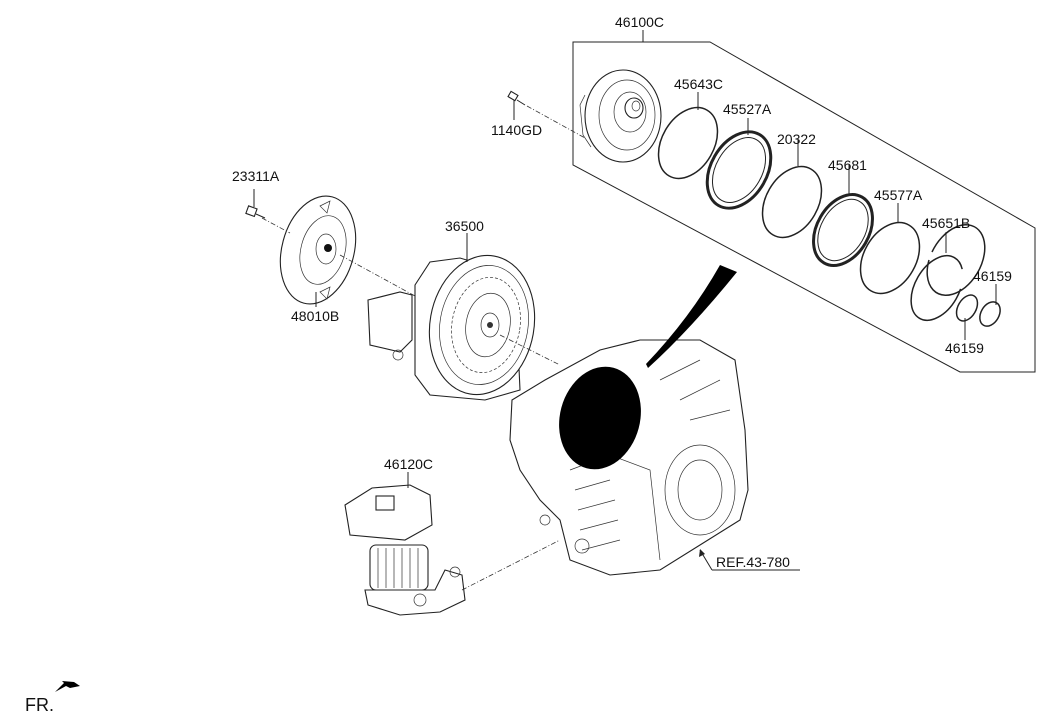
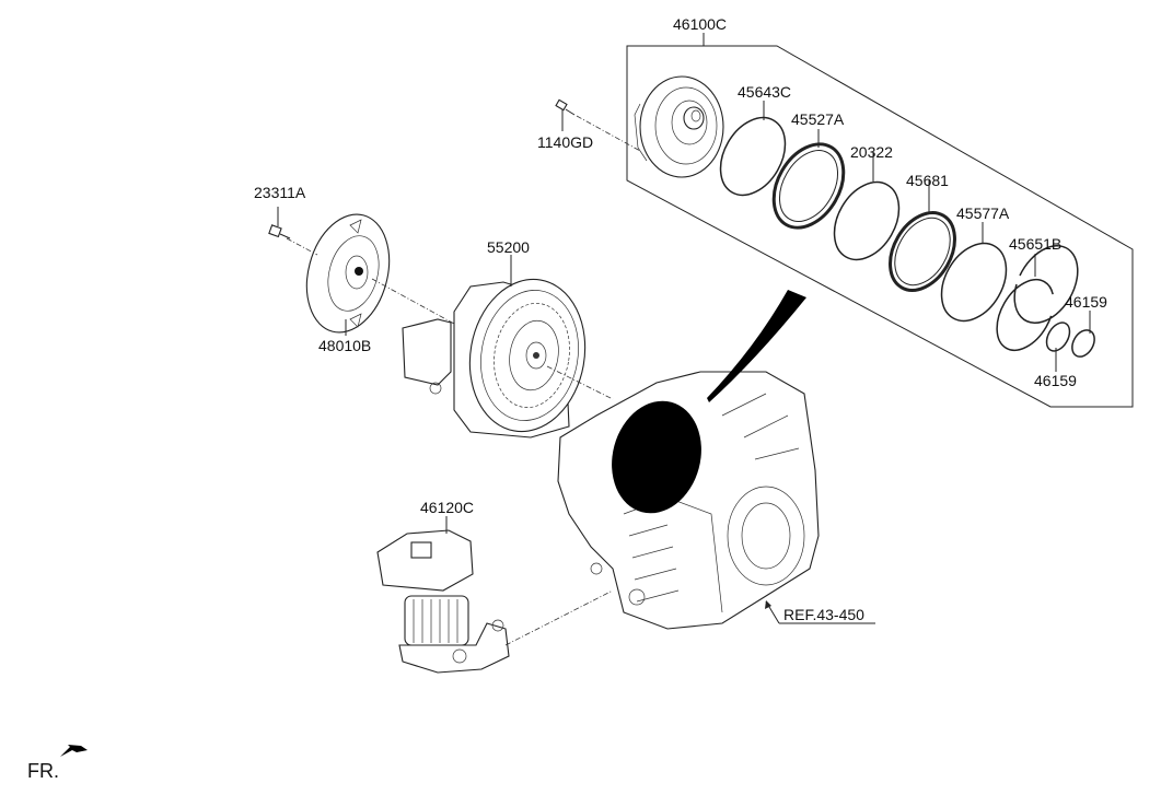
  46100C
  1140GD
  45643C
  45527A
  20322
  45681
  45577A
  45651B
  46159
  46159
  23311A
  48010B
- 36500
+ 55200
  46120C
- REF.43-780
+ REF.43-450
  FR.
